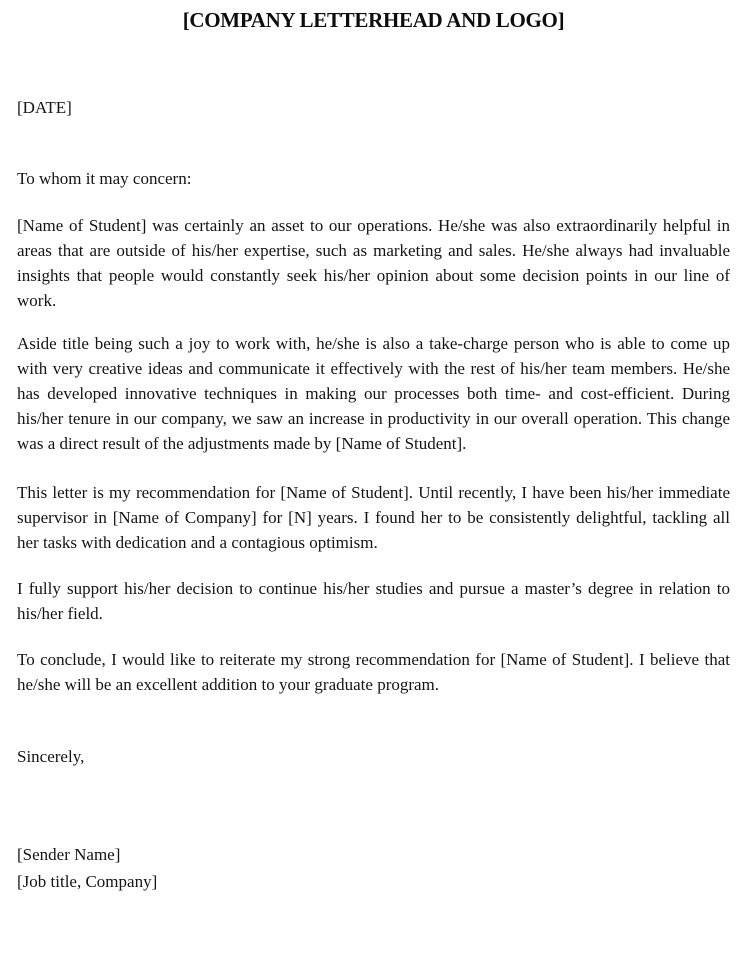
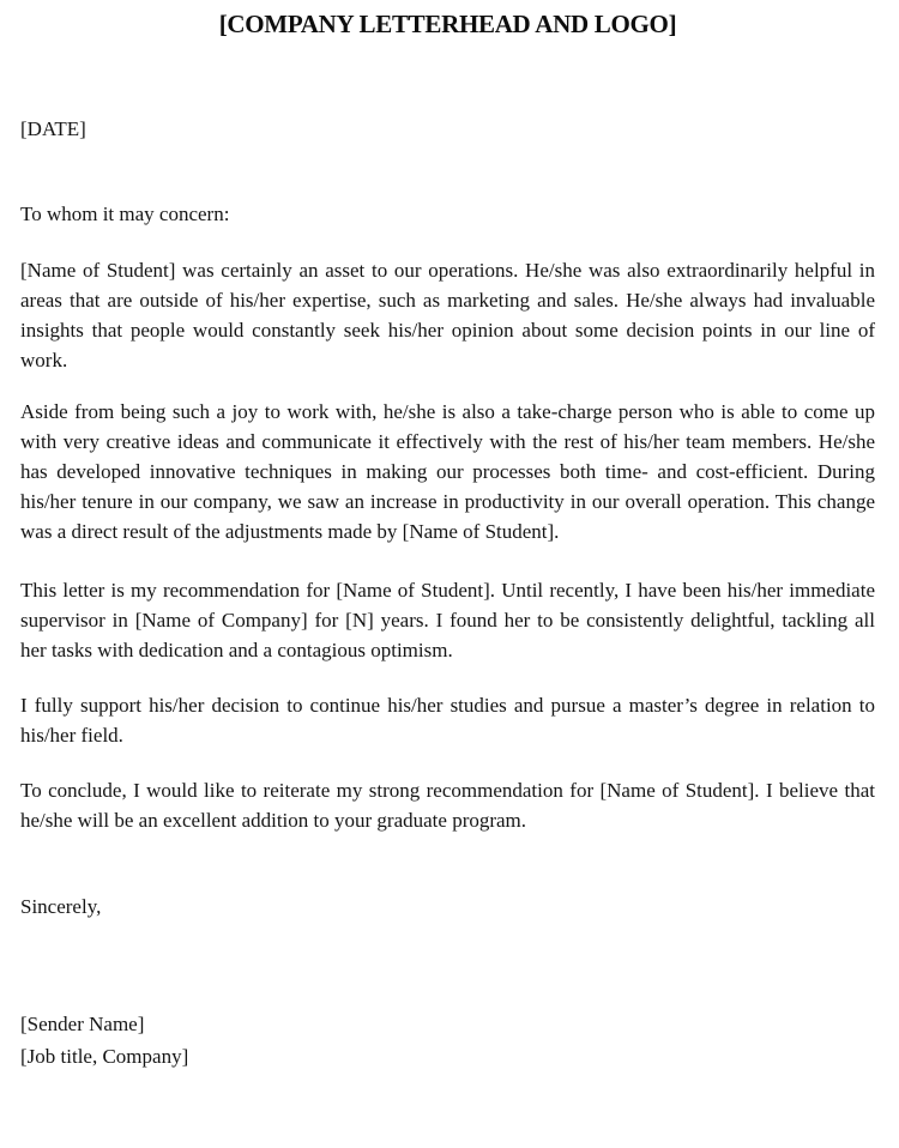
  [COMPANY LETTERHEAD AND LOGO]
  [DATE]
  To whom it may concern:
  [Name of Student] was certainly an asset to our operations. He/she was also extraordinarily helpful in areas that are outside of his/her expertise, such as marketing and sales. He/she always had invaluable insights that people would constantly seek his/her opinion about some decision points in our line of work.
- Aside title being such a joy to work with, he/she is also a take-charge person who is able to come up with very creative ideas and communicate it effectively with the rest of his/her team members. He/she has developed innovative techniques in making our processes both time- and cost-efficient. During his/her tenure in our company, we saw an increase in productivity in our overall operation. This change was a direct result of the adjustments made by [Name of Student].
+ Aside from being such a joy to work with, he/she is also a take-charge person who is able to come up with very creative ideas and communicate it effectively with the rest of his/her team members. He/she has developed innovative techniques in making our processes both time- and cost-efficient. During his/her tenure in our company, we saw an increase in productivity in our overall operation. This change was a direct result of the adjustments made by [Name of Student].
  This letter is my recommendation for [Name of Student]. Until recently, I have been his/her immediate supervisor in [Name of Company] for [N] years. I found her to be consistently delightful, tackling all her tasks with dedication and a contagious optimism.
  I fully support his/her decision to continue his/her studies and pursue a master’s degree in relation to his/her field.
  To conclude, I would like to reiterate my strong recommendation for [Name of Student]. I believe that he/she will be an excellent addition to your graduate program.
  Sincerely,
  [Sender Name]
  [Job title, Company]
